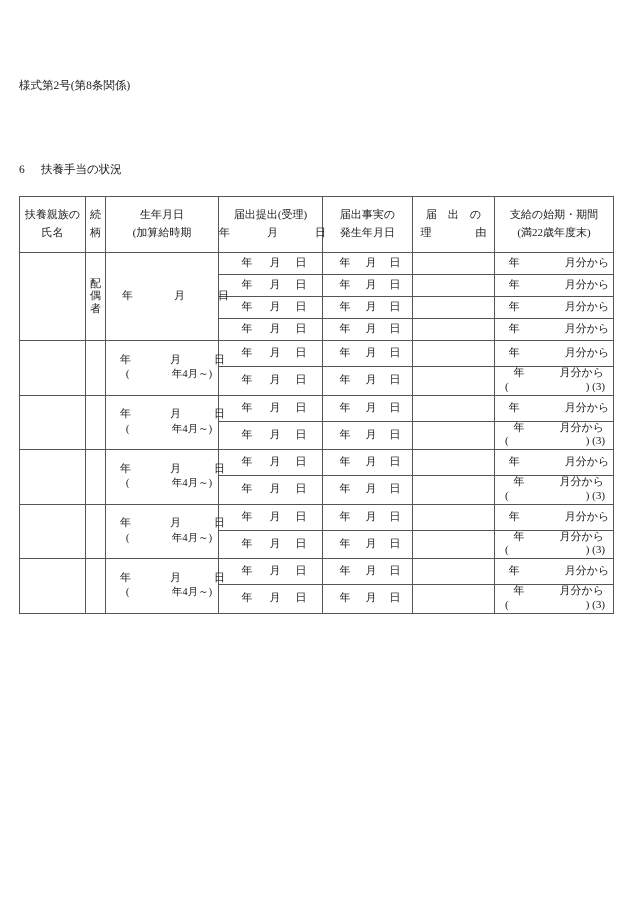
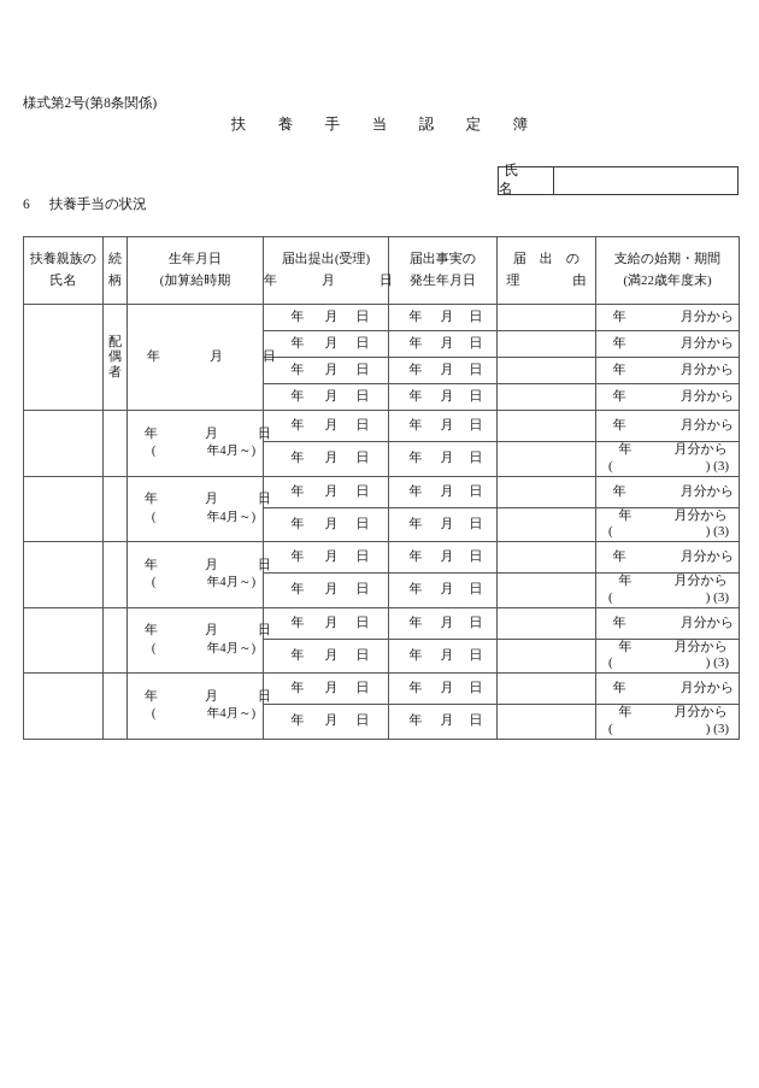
  様式第2号(第8条関係)
+ 扶 養 手 当 認 定 簿
+ 氏 名
  6 扶養手当の状況
  扶養親族の 氏名	続 柄	生年月日 (加算給時期	届出提出(受理) 年 月 日	届出事実の 発生年月日	届 出 の 理 由	支給の始期・期間 (満22歳年度末)
  	配偶者	年 月 日	年 月 日	年 月 日		年 月分から
  年 月 日	年 月 日		年 月分から
  年 月 日	年 月 日		年 月分から
  年 月 日	年 月 日		年 月分から
  		年 月 日( 年4月～)	年 月 日	年 月 日		年 月分から
  年 月 日	年 月 日		年 月分から( ) (3)
  		年 月 日( 年4月～)	年 月 日	年 月 日		年 月分から
  年 月 日	年 月 日		年 月分から( ) (3)
  		年 月 日( 年4月～)	年 月 日	年 月 日		年 月分から
  年 月 日	年 月 日		年 月分から( ) (3)
  		年 月 日( 年4月～)	年 月 日	年 月 日		年 月分から
  年 月 日	年 月 日		年 月分から( ) (3)
  		年 月 日( 年4月～)	年 月 日	年 月 日		年 月分から
  年 月 日	年 月 日		年 月分から( ) (3)
